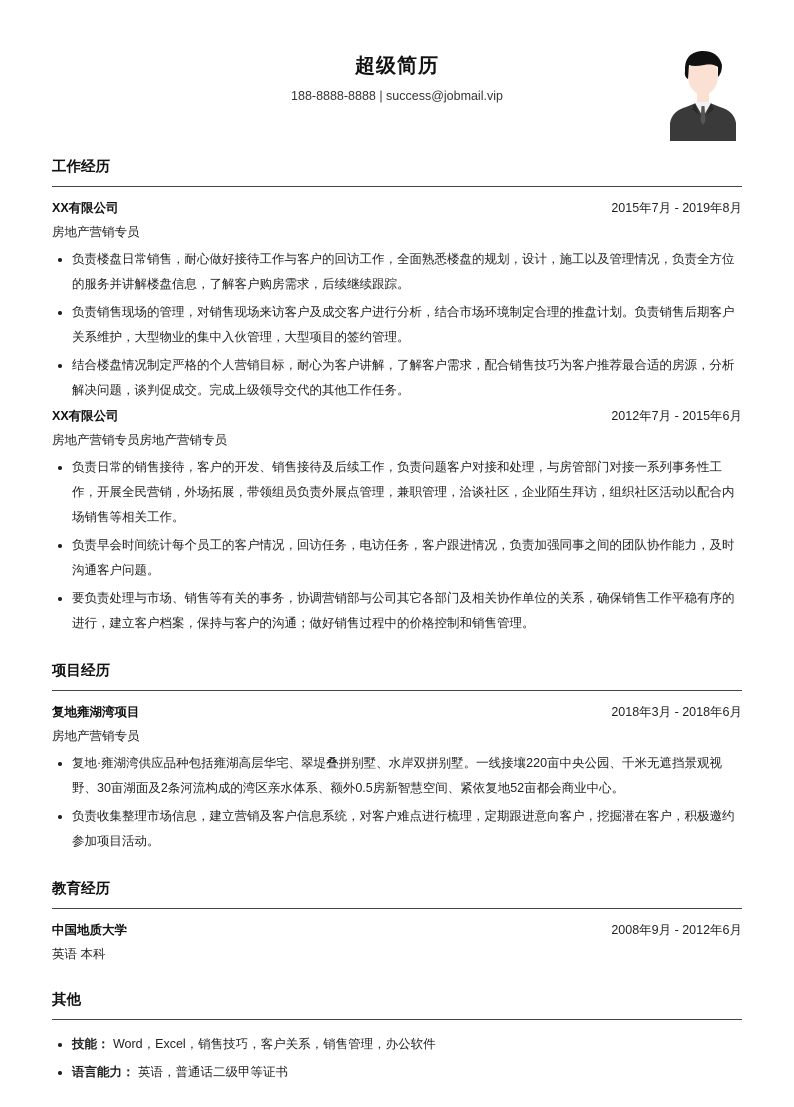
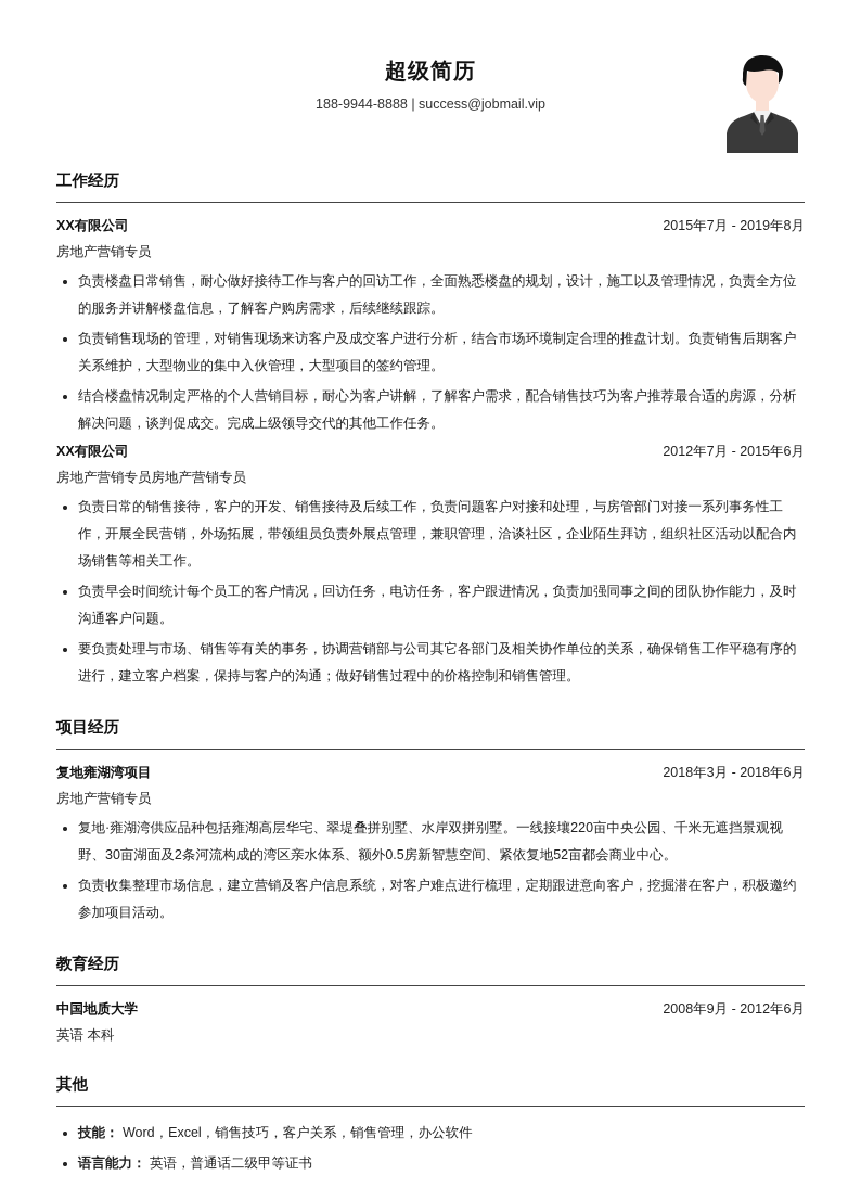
  超级简历
- 188-8888-8888 | success@jobmail.vip
+ 188-9944-8888 | success@jobmail.vip
  工作经历
  XX有限公司
  2015年7月 - 2019年8月
  房地产营销专员
  负责楼盘日常销售，耐心做好接待工作与客户的回访工作，全面熟悉楼盘的规划，设计，施工以及管理情况，负责全方位的服务并讲解楼盘信息，了解客户购房需求，后续继续跟踪。
  负责销售现场的管理，对销售现场来访客户及成交客户进行分析，结合市场环境制定合理的推盘计划。负责销售后期客户关系维护，大型物业的集中入伙管理，大型项目的签约管理。
  结合楼盘情况制定严格的个人营销目标，耐心为客户讲解，了解客户需求，配合销售技巧为客户推荐最合适的房源，分析解决问题，谈判促成交。完成上级领导交代的其他工作任务。
  XX有限公司
  2012年7月 - 2015年6月
  房地产营销专员房地产营销专员
  负责日常的销售接待，客户的开发、销售接待及后续工作，负责问题客户对接和处理，与房管部门对接一系列事务性工作，开展全民营销，外场拓展，带领组员负责外展点管理，兼职管理，洽谈社区，企业陌生拜访，组织社区活动以配合内场销售等相关工作。
  负责早会时间统计每个员工的客户情况，回访任务，电访任务，客户跟进情况，负责加强同事之间的团队协作能力，及时沟通客户问题。
  要负责处理与市场、销售等有关的事务，协调营销部与公司其它各部门及相关协作单位的关系，确保销售工作平稳有序的进行，建立客户档案，保持与客户的沟通；做好销售过程中的价格控制和销售管理。
  项目经历
  复地雍湖湾项目
  2018年3月 - 2018年6月
  房地产营销专员
  复地·雍湖湾供应品种包括雍湖高层华宅、翠堤叠拼别墅、水岸双拼别墅。一线接壤220亩中央公园、千米无遮挡景观视野、30亩湖面及2条河流构成的湾区亲水体系、额外0.5房新智慧空间、紧依复地52亩都会商业中心。
  负责收集整理市场信息，建立营销及客户信息系统，对客户难点进行梳理，定期跟进意向客户，挖掘潜在客户，积极邀约参加项目活动。
  教育经历
  中国地质大学
  2008年9月 - 2012年6月
  英语 本科
  其他
  技能： Word，Excel，销售技巧，客户关系，销售管理，办公软件
  语言能力： 英语，普通话二级甲等证书
